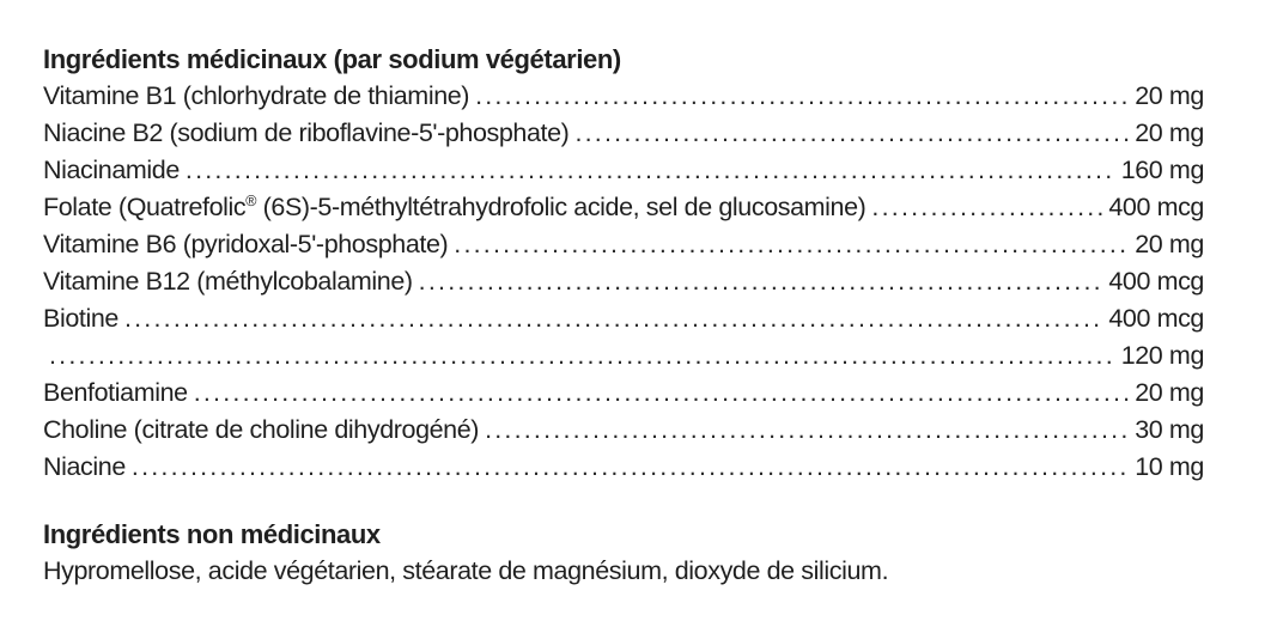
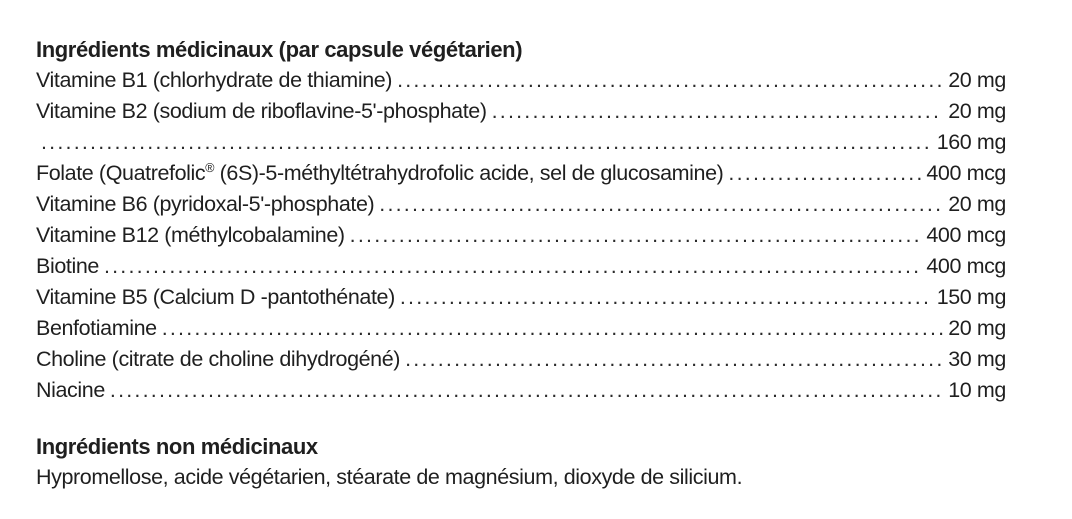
- Ingrédients médicinaux (par sodium végétarien)
+ Ingrédients médicinaux (par capsule végétarien)
  Vitamine B1 (chlorhydrate de thiamine)
  20 mg
- Niacine B2 (sodium de riboflavine-5'-phosphate)
+ Vitamine B2 (sodium de riboflavine-5'-phosphate)
  20 mg
- Niacinamide
  160 mg
  Folate (Quatrefolic® (6S)-5-méthyltétrahydrofolic acide, sel de glucosamine)
  400 mcg
  Vitamine B6 (pyridoxal-5'-phosphate)
  20 mg
  Vitamine B12 (méthylcobalamine)
  400 mcg
  Biotine
  400 mcg
+ Vitamine B5 (Calcium D -pantothénate)
- 120 mg
+ 150 mg
  Benfotiamine
  20 mg
  Choline (citrate de choline dihydrogéné)
  30 mg
  Niacine
  10 mg
  Ingrédients non médicinaux
  Hypromellose, acide végétarien, stéarate de magnésium, dioxyde de silicium.
